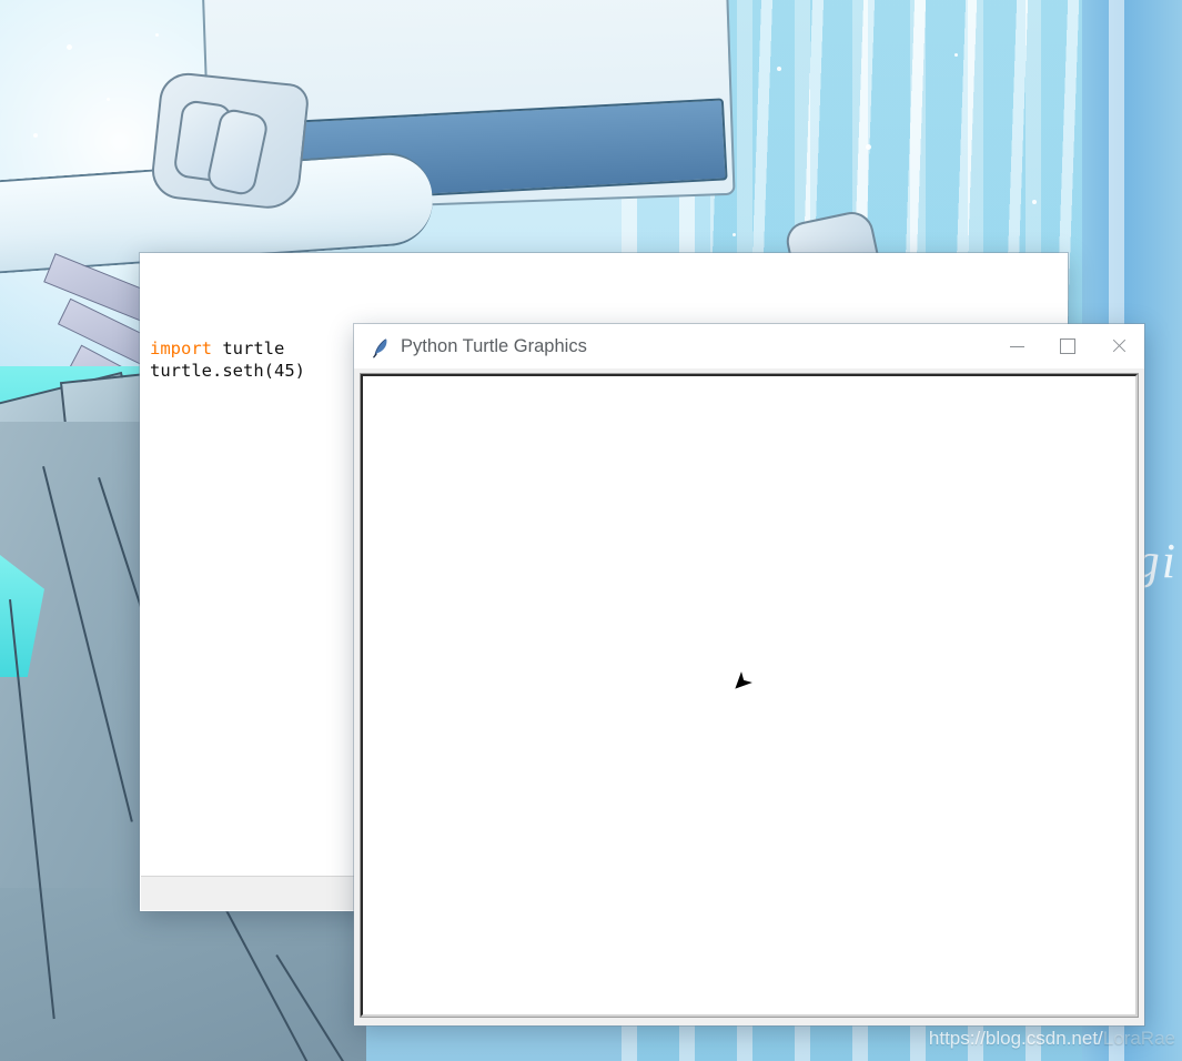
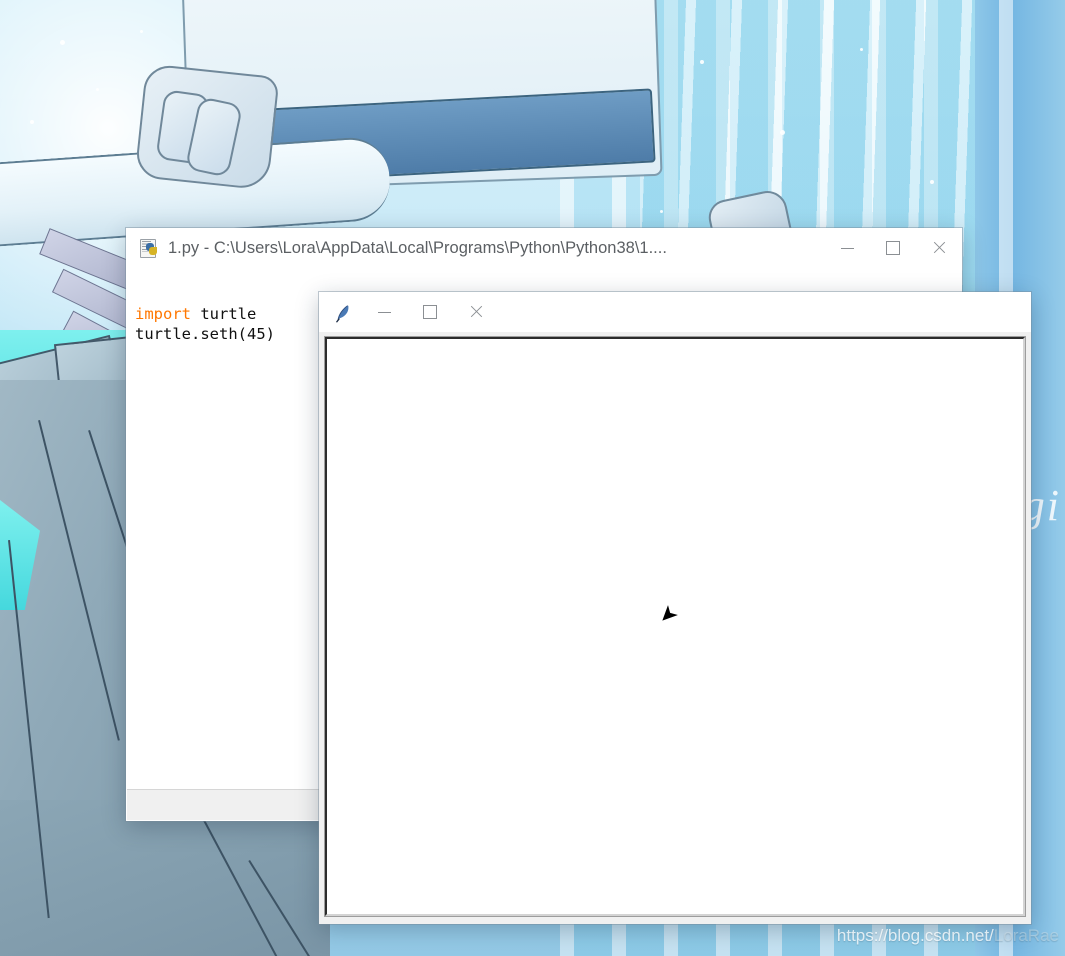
  gi
+ 1.py - C:\Users\Lora\AppData\Local\Programs\Python\Python38\1....
  import turtle turtle.seth(45)
- Python Turtle Graphics
  https://blog.csdn.net/LoraRae
